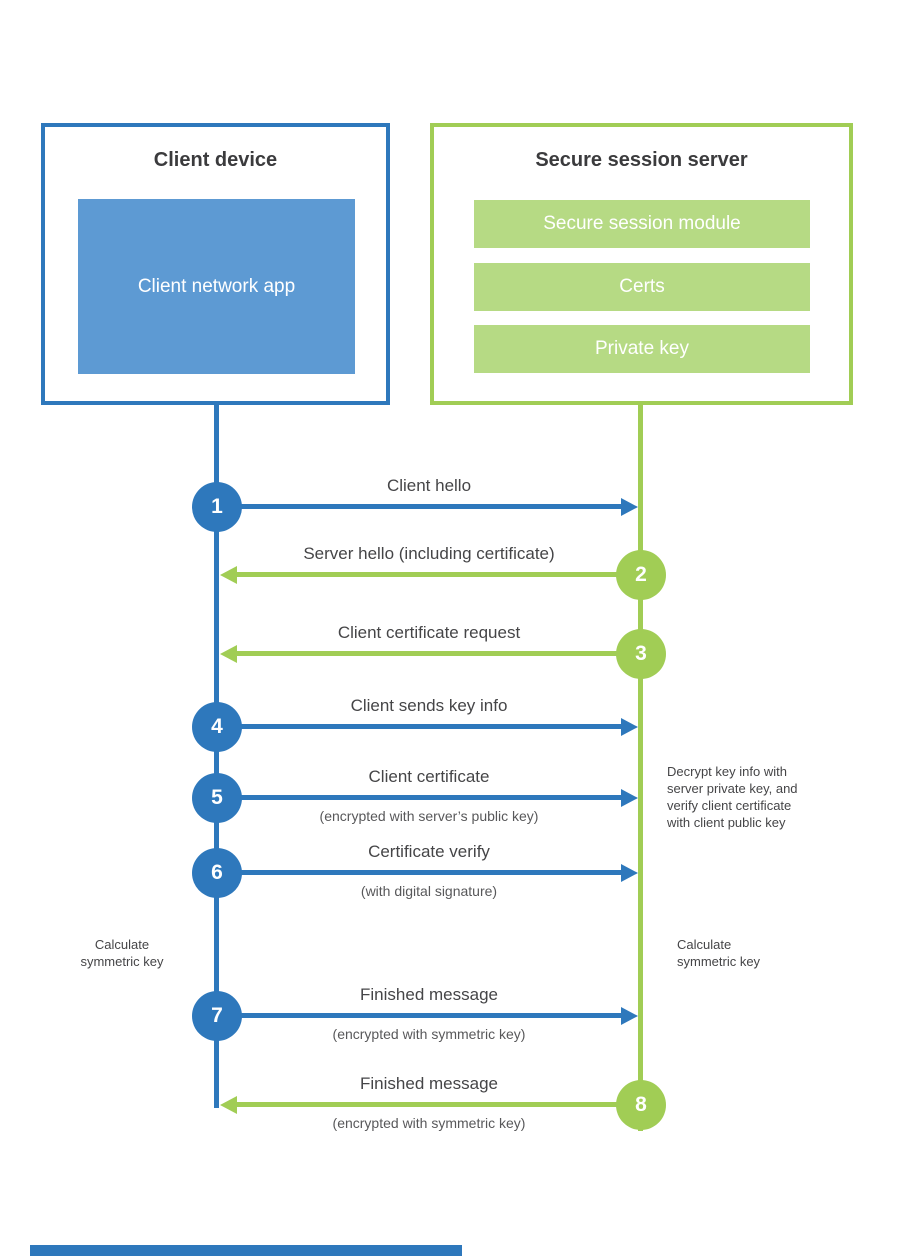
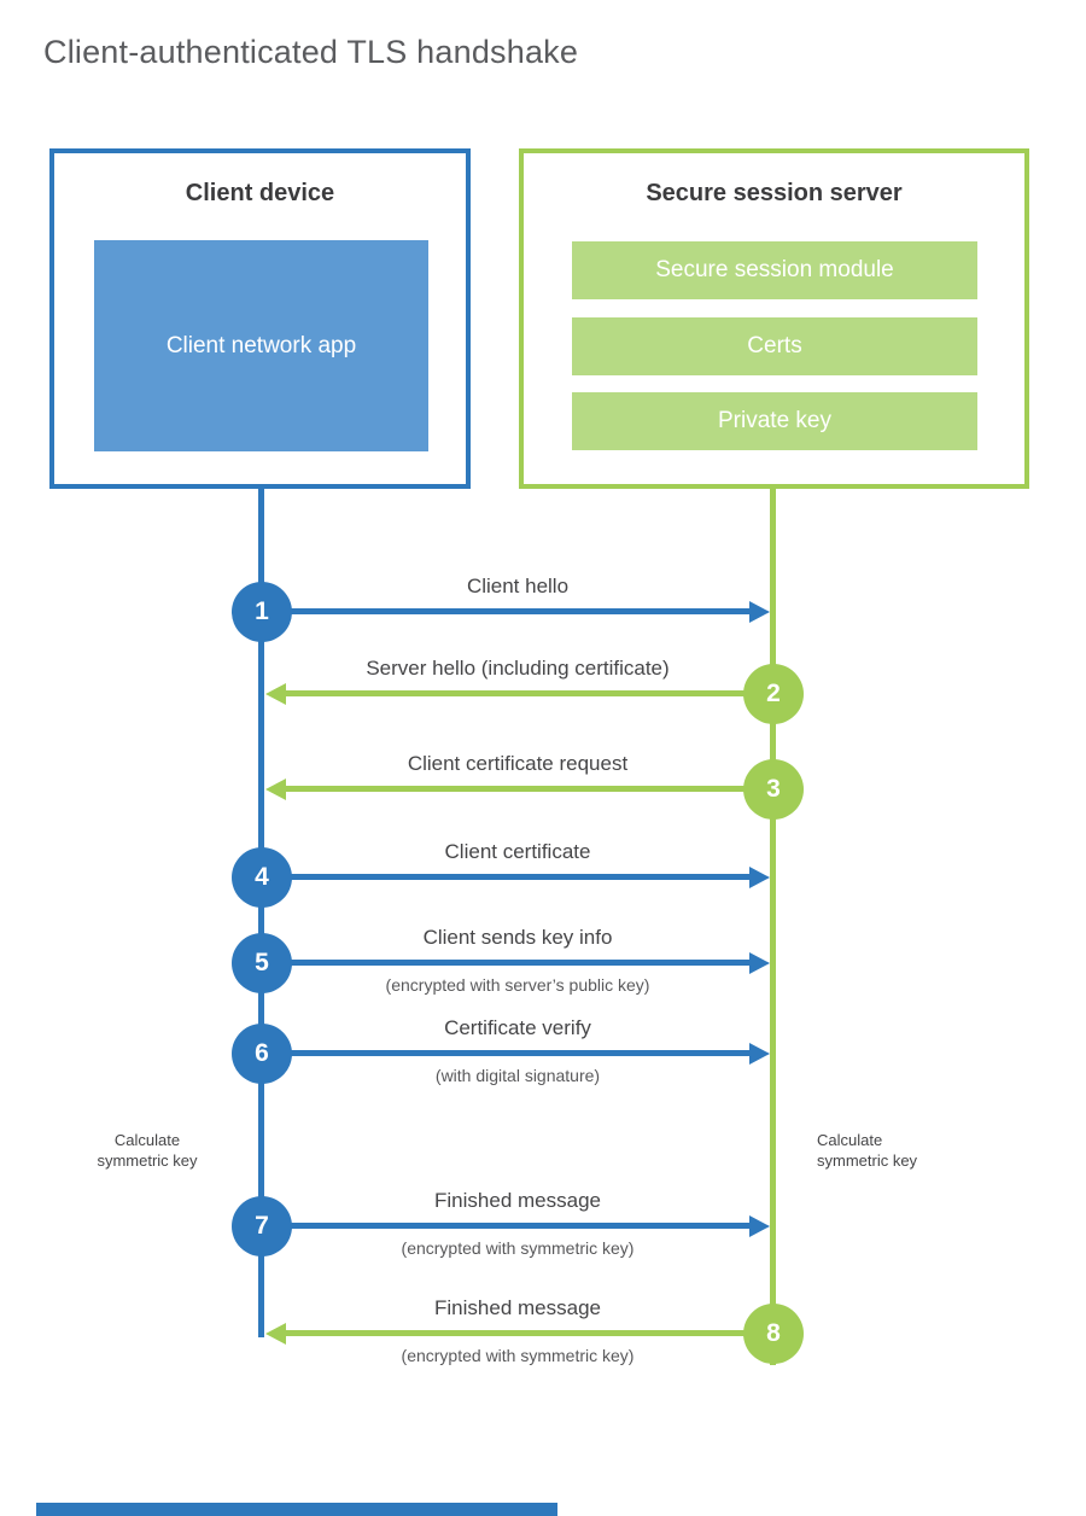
+ Client-authenticated TLS handshake
  Client device
  Client network app
  Secure session server
  Secure session module
  Certs
  Private key
  1
  Client hello
  2
  Server hello (including certificate)
  3
  Client certificate request
  4
- Client sends key info
+ Client certificate
  5
- Client certificate
+ Client sends key info
  (encrypted with server’s public key)
  6
  Certificate verify
  (with digital signature)
  7
  Finished message
  (encrypted with symmetric key)
  8
  Finished message
  (encrypted with symmetric key)
- Decrypt key info with
- server private key, and
- verify client certificate
- with client public key
  Calculate
  symmetric key
  Calculate
  symmetric key
